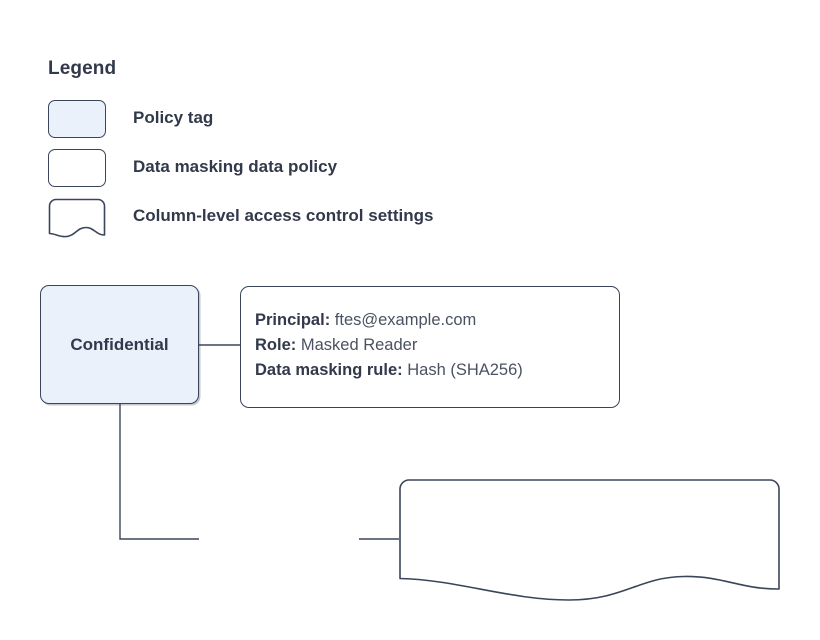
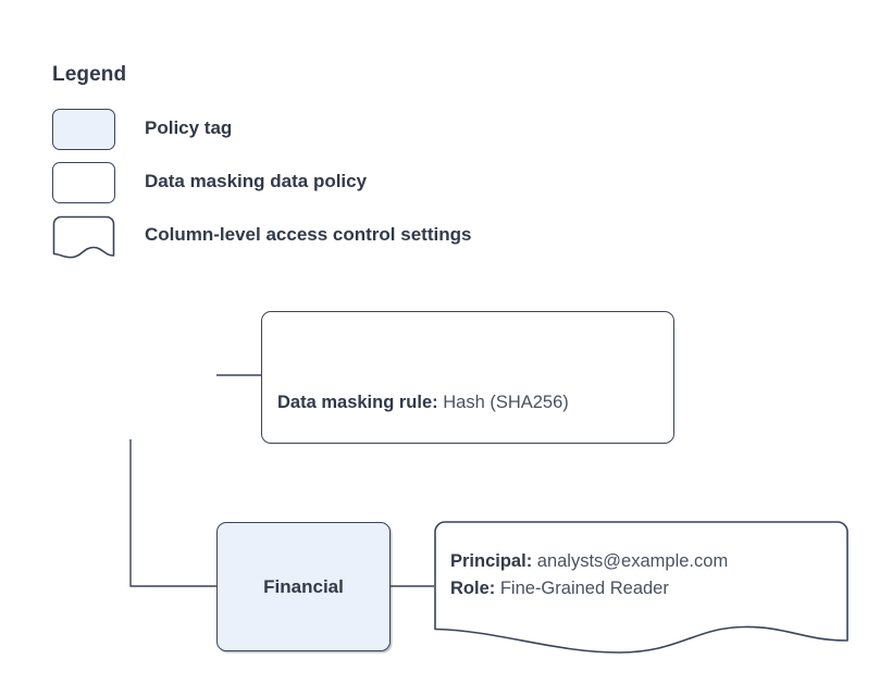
  Legend
  Policy tag
  Data masking data policy
  Column-level access control settings
- Confidential
- Principal: ftes@example.com
- Role: Masked Reader
  Data masking rule: Hash (SHA256)
+ Financial
+ Principal: analysts@example.com
+ Role: Fine-Grained Reader
